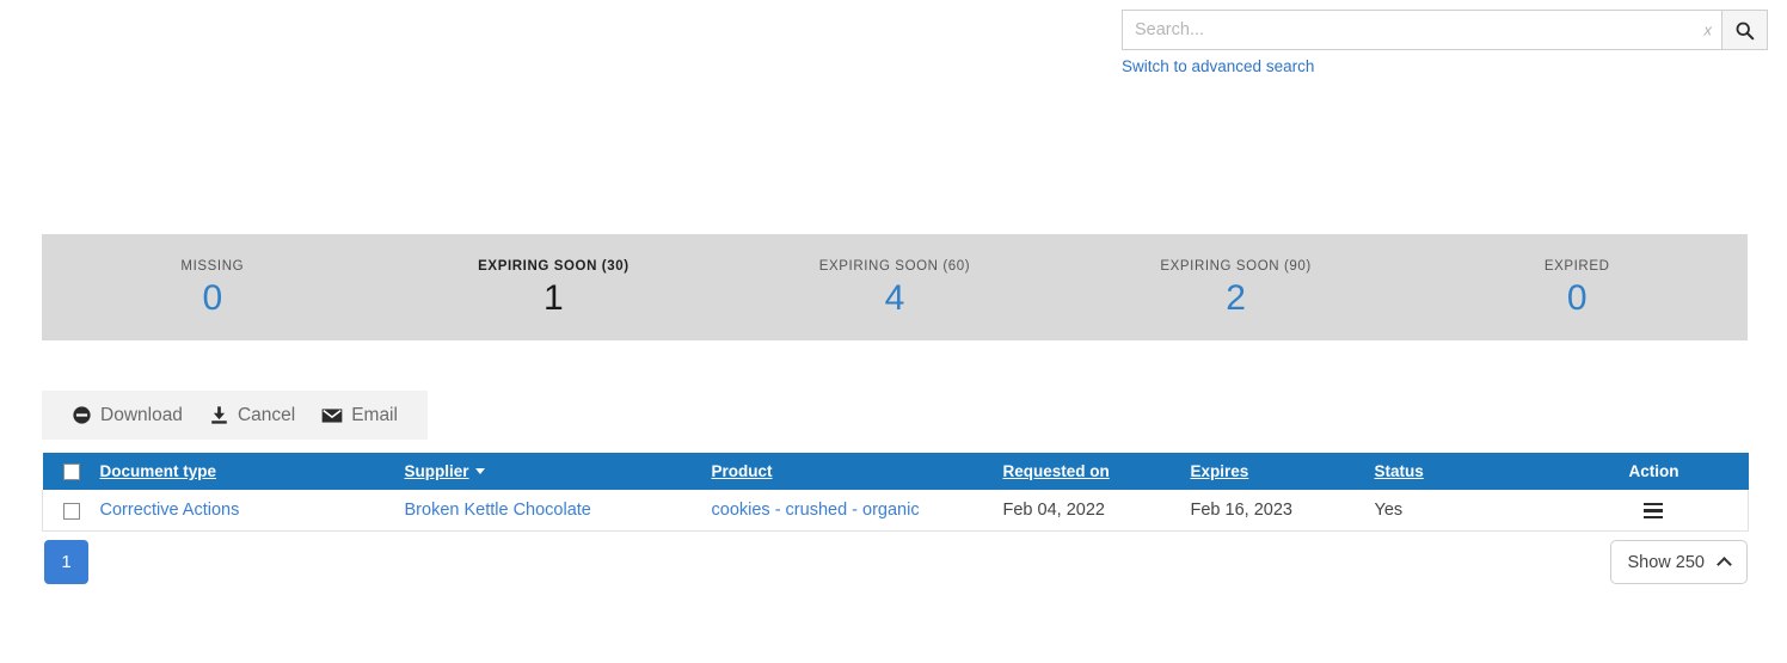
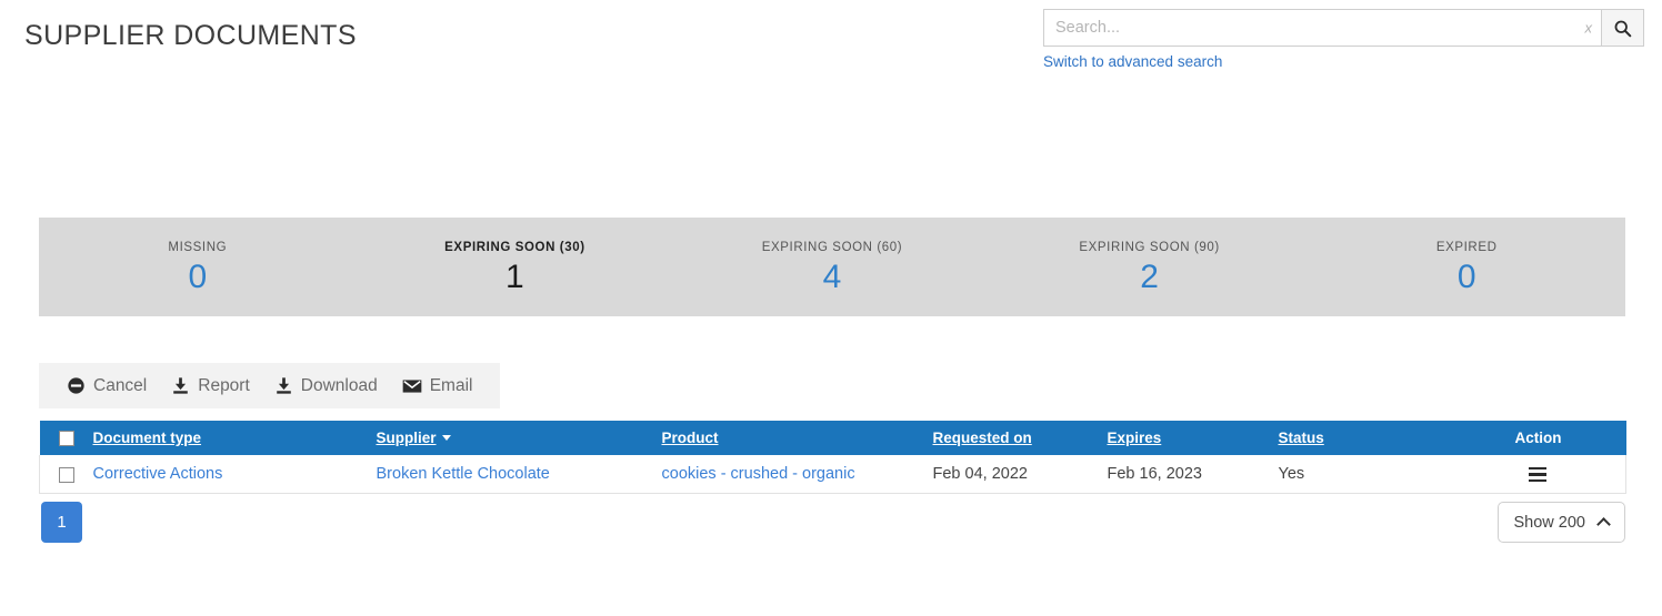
+ SUPPLIER DOCUMENTS
  Search...
  x
  Switch to advanced search
  MISSING
  0
  EXPIRING SOON (30)
  1
  EXPIRING SOON (60)
  4
  EXPIRING SOON (90)
  2
  EXPIRED
  0
- Download
+ Cancel
+ Report
- Cancel
+ Download
  Email
  	Document type	Supplier	Product	Requested on	Expires	Status	Action
  	Corrective Actions	Broken Kettle Chocolate	cookies - crushed - organic	Feb 04, 2022	Feb 16, 2023	Yes
  1
- Show 250
+ Show 200
